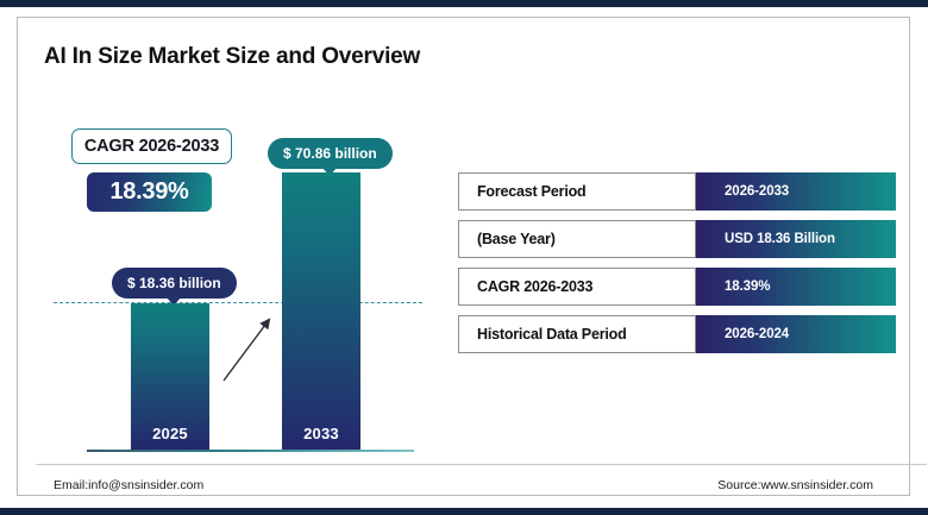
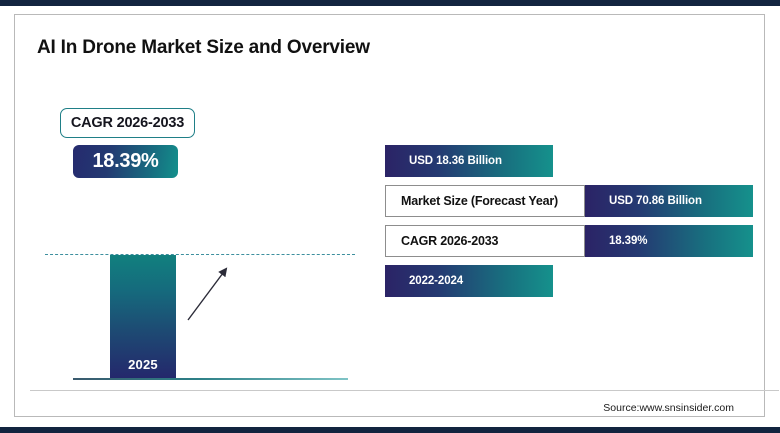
- AI In Size Market Size and Overview
+ AI In Drone Market Size and Overview
  CAGR 2026-2033
  18.39%
- $ 70.86 billion
- $ 18.36 billion
  2025
- 2033
- Forecast Period
- 2026-2033
- (Base Year)
  USD 18.36 Billion
+ Market Size (Forecast Year)
+ USD 70.86 Billion
  CAGR 2026-2033
  18.39%
- Historical Data Period
- 2026-2024
+ 2022-2024
- Email:info@snsinsider.com
  Source:www.snsinsider.com
